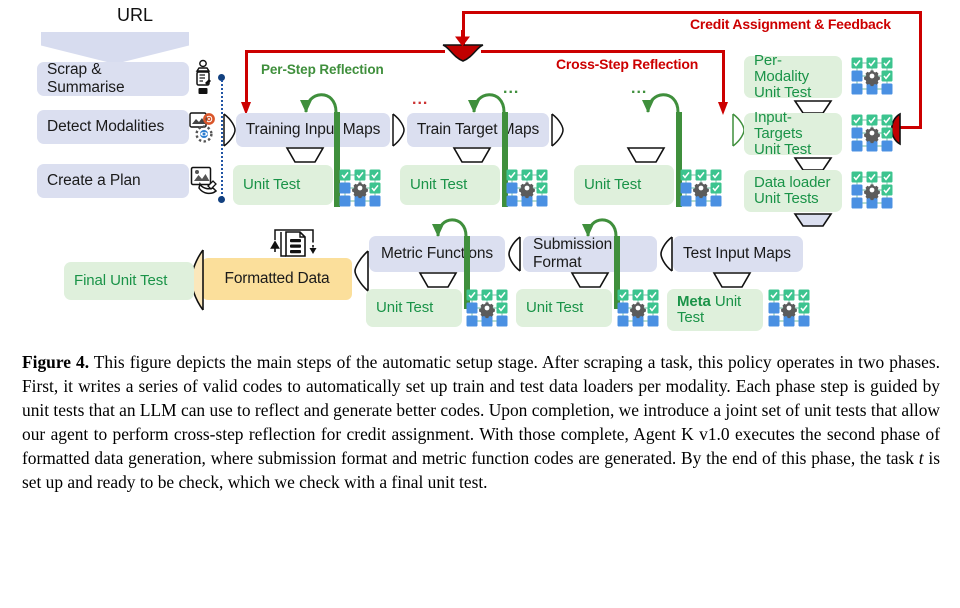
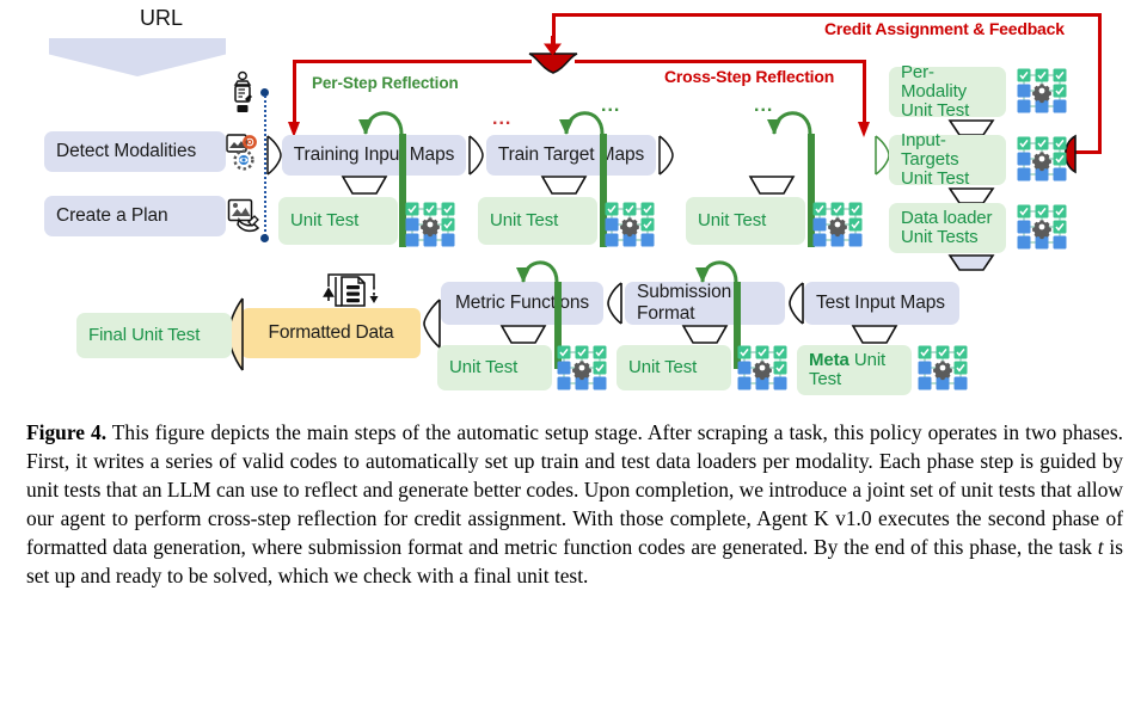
  URL
- Scrap & Summarise
  Detect Modalities
  Create a Plan
  Credit Assignment & Feedback
  Per-Step Reflection
  Cross-Step Reflection
  Training Inpu Maps
  Train Target Maps
  ...
  ...
  ...
  Unit Test
  Unit Test
  Unit Test
  Per- Modality
  Unit Test
  Input-Targets
  Unit Test
  Data loader
  Unit Tests
  Test Input Maps
  Submission Format
  Metric Functons
  Unit Test
  Unit Test
  Meta Unit Test
  Formatted Data
  Final Unit Test
- Figure 4. This figure depicts the main steps of the automatic setup stage. After scraping a task, this policy operates in two phases. First, it writes a series of valid codes to automatically set up train and test data loaders per modality. Each phase step is guided by unit tests that an LLM can use to reflect and generate better codes. Upon completion, we introduce a joint set of unit tests that allow our agent to perform cross-step reflection for credit assignment. With those complete, Agent K v1.0 executes the second phase of formatted data generation, where submission format and metric function codes are generated. By the end of this phase, the task t is set up and ready to be check, which we check with a final unit test.
+ Figure 4. This figure depicts the main steps of the automatic setup stage. After scraping a task, this policy operates in two phases. First, it writes a series of valid codes to automatically set up train and test data loaders per modality. Each phase step is guided by unit tests that an LLM can use to reflect and generate better codes. Upon completion, we introduce a joint set of unit tests that allow our agent to perform cross-step reflection for credit assignment. With those complete, Agent K v1.0 executes the second phase of formatted data generation, where submission format and metric function codes are generated. By the end of this phase, the task t is set up and ready to be solved, which we check with a final unit test.
